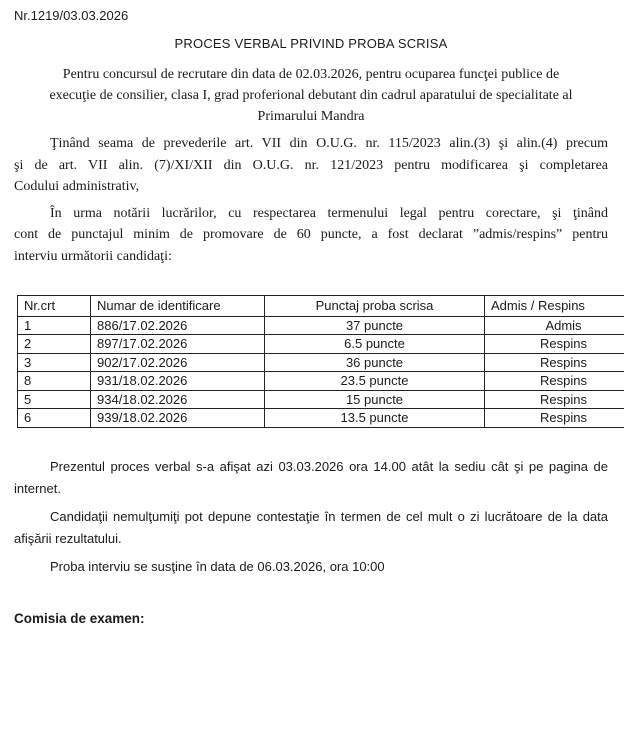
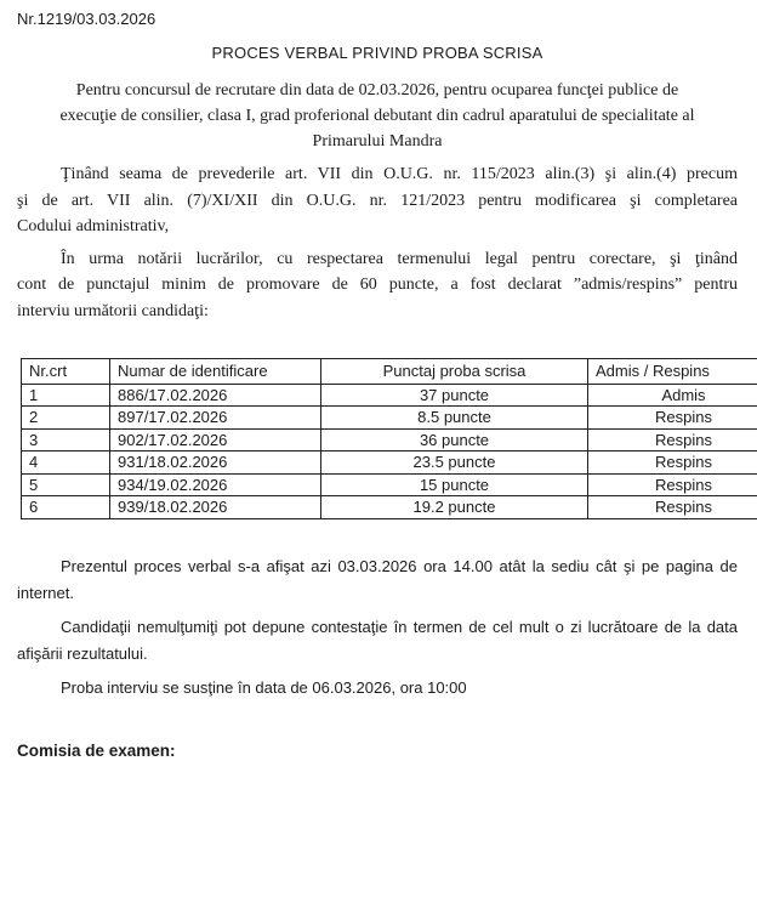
  Nr.1219/03.03.2026
  PROCES VERBAL PRIVIND PROBA SCRISA
  Pentru concursul de recrutare din data de 02.03.2026, pentru ocuparea funcţei publice de
  execuţie de consilier, clasa I, grad proferional debutant din cadrul aparatului de specialitate al
  Primarului Mandra
  Ţinând seama de prevederile art. VII din O.U.G. nr. 115/2023 alin.(3) şi alin.(4) precum
  şi de art. VII alin. (7)/XI/XII din O.U.G. nr. 121/2023 pentru modificarea şi completarea
  Codului administrativ,
  În urma notării lucrărilor, cu respectarea termenului legal pentru corectare, şi ţinând
  cont de punctajul minim de promovare de 60 puncte, a fost declarat ”admis/respins” pentru
  interviu următorii candidaţi:
  Nr.crt	Numar de identificare	Punctaj proba scrisa	Admis / Respins
  1	886/17.02.2026	37 puncte	Admis
- 2	897/17.02.2026	6.5 puncte	Respins
+ 2	897/17.02.2026	8.5 puncte	Respins
  3	902/17.02.2026	36 puncte	Respins
- 8	931/18.02.2026	23.5 puncte	Respins
+ 4	931/18.02.2026	23.5 puncte	Respins
- 5	934/18.02.2026	15 puncte	Respins
+ 5	934/19.02.2026	15 puncte	Respins
- 6	939/18.02.2026	13.5 puncte	Respins
+ 6	939/18.02.2026	19.2 puncte	Respins
  Prezentul proces verbal s-a afişat azi 03.03.2026 ora 14.00 atât la sediu cât şi pe pagina de
  internet.
  Candidaţii nemulţumiţi pot depune contestaţie în termen de cel mult o zi lucrătoare de la data
  afişării rezultatului.
  Proba interviu se susţine în data de 06.03.2026, ora 10:00
  Comisia de examen:
